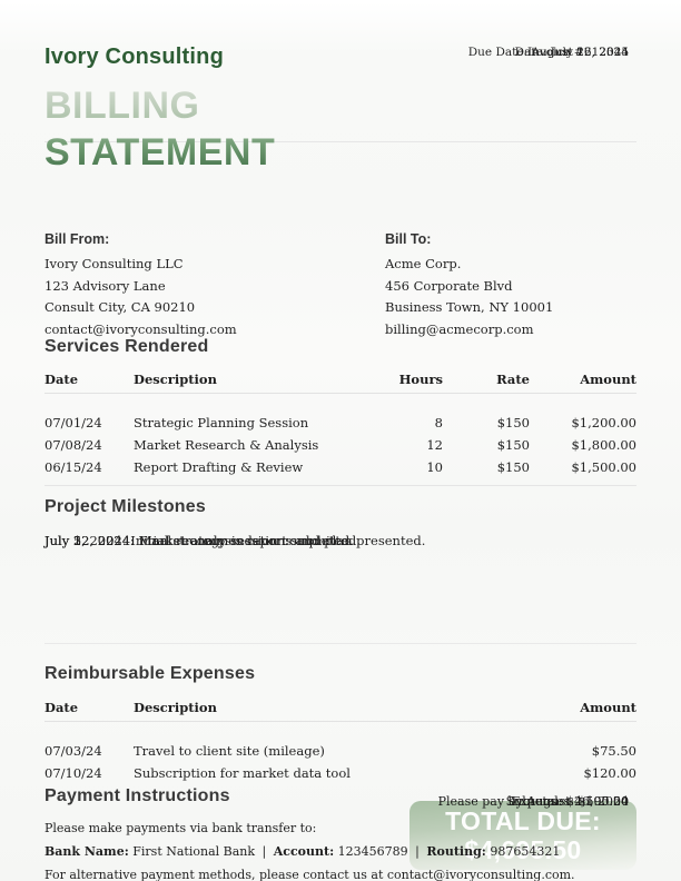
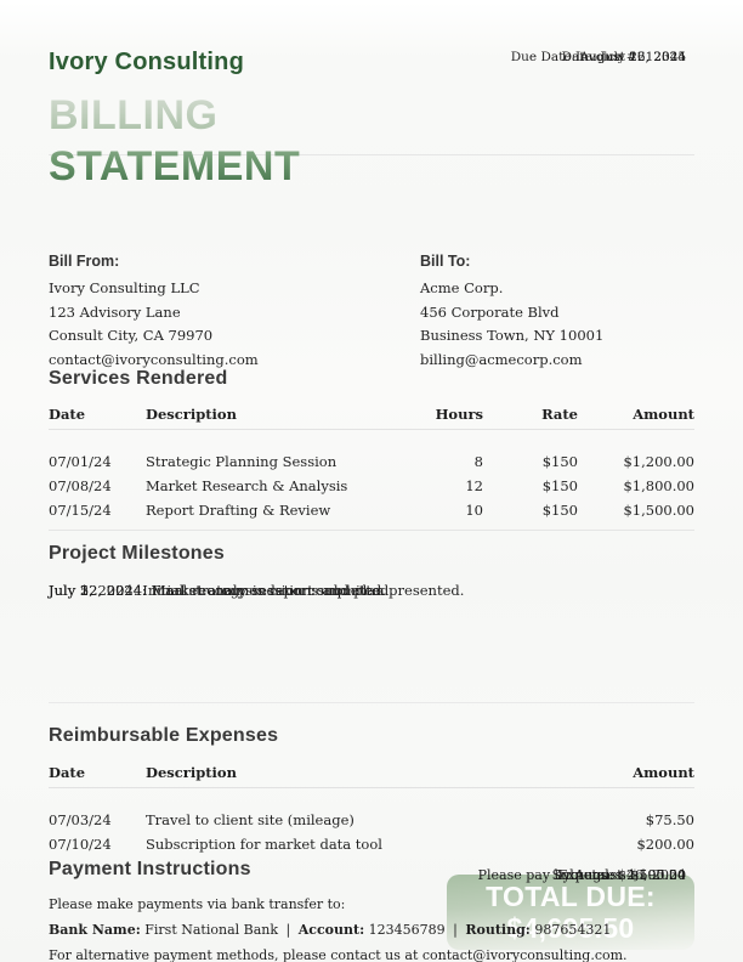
  Ivory Consulting
  Invoice #: 12345
  Date: July 12, 2024
  Due Date: August 26, 2024
  BILLING
  STATEMENT
  Bill From:
  Ivory Consulting LLC
  123 Advisory Lane
- Consult City, CA 90210
+ Consult City, CA 79970
  contact@ivoryconsulting.com
  Bill To:
  Acme Corp.
  456 Corporate Blvd
  Business Town, NY 10001
  billing@acmecorp.com
  Services Rendered
  Date
  Description
  Hours
  Rate
  Amount
  07/01/24
  Strategic Planning Session
  8
  $150
  $1,200.00
  07/08/24
  Market Research & Analysis
  12
  $150
  $1,800.00
- 06/15/24
+ 07/15/24
  Report Drafting & Review
  10
  $150
  $1,500.00
  Project Milestones
  July 5, 2024: Initial strategy session completed.
  July 12, 2024: Market analysis report submitted.
  July 22, 2024: Final recommendations and plan presented.
  Reimbursable Expenses
  Date
  Description
  Amount
  07/03/24
  Travel to client site (mileage)
  $75.50
  07/10/24
  Subscription for market data tool
- $120.00
+ $200.00
  Payment Instructions
  TOTAL DUE:
  $4,695.50
  Subtotal: $4,500.00
  Expenses: $195.50
  Please pay by August 26, 2024
  Please make payments via bank transfer to:
  Bank Name: First National Bank | Account: 123456789 | Routing: 987654321
  For alternative payment methods, please contact us at contact@ivoryconsulting.com.
